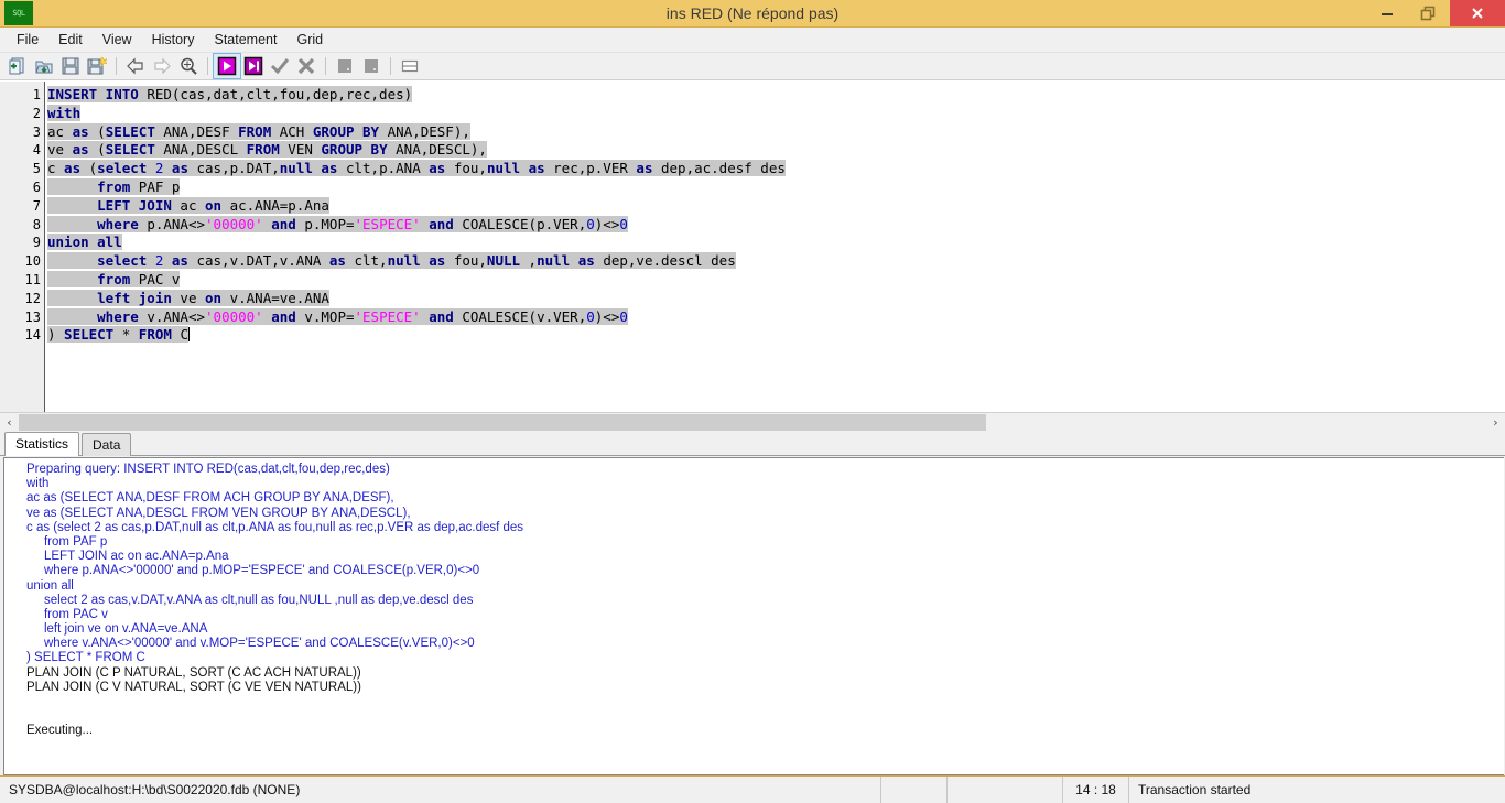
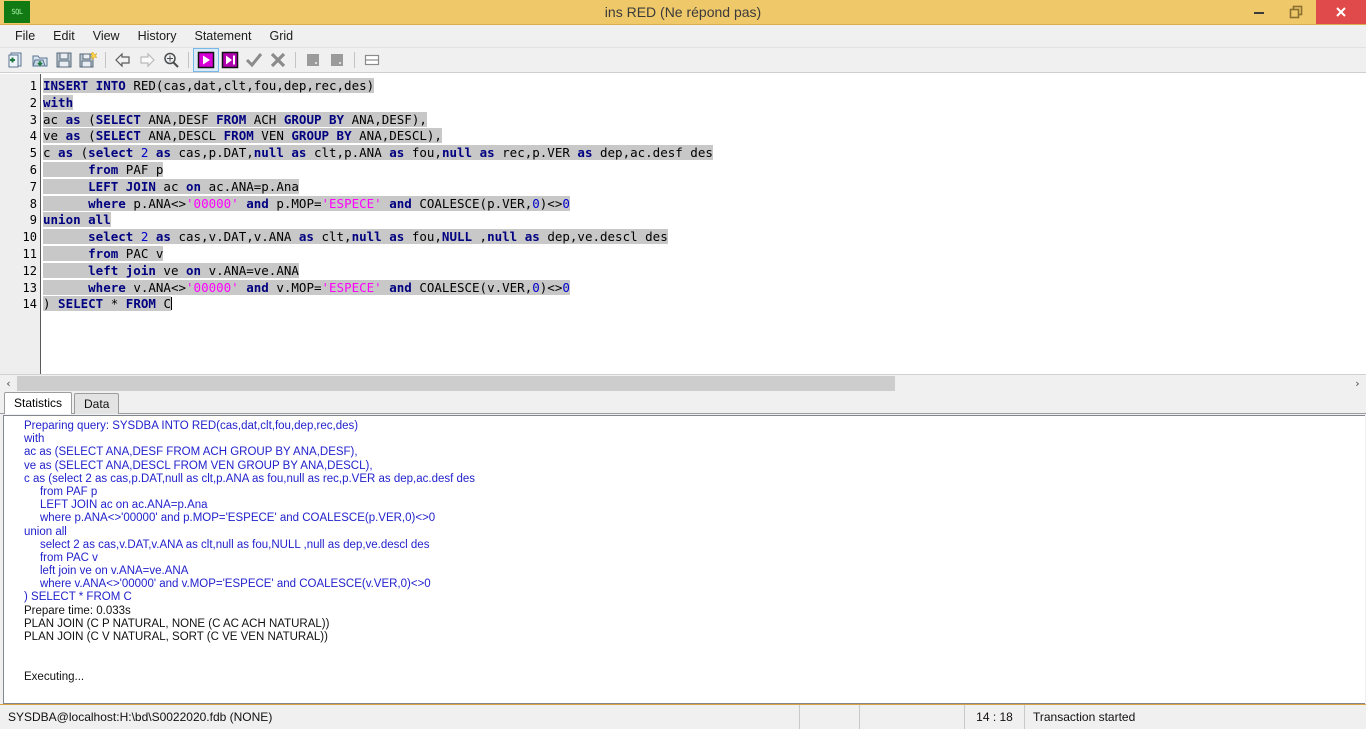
  SQL
  ins RED (Ne répond pas)
  File
  Edit
  View
  History
  Statement
  Grid
  1
  2
  3
  4
  5
  6
  7
  8
  9
  10
  11
  12
  13
  14
  INSERT INTO RED(cas,dat,clt,fou,dep,rec,des)
  with
  ac as (SELECT ANA,DESF FROM ACH GROUP BY ANA,DESF),
  ve as (SELECT ANA,DESCL FROM VEN GROUP BY ANA,DESCL),
  c as (select 2 as cas,p.DAT,null as clt,p.ANA as fou,null as rec,p.VER as dep,ac.desf des
  from PAF p
  LEFT JOIN ac on ac.ANA=p.Ana
  where p.ANA<>'00000' and p.MOP='ESPECE' and COALESCE(p.VER,0)<>0
  union all
  select 2 as cas,v.DAT,v.ANA as clt,null as fou,NULL ,null as dep,ve.descl des
  from PAC v
  left join ve on v.ANA=ve.ANA
  where v.ANA<>'00000' and v.MOP='ESPECE' and COALESCE(v.VER,0)<>0
  ) SELECT * FROM C
  ‹
  ›
  Statistics
  Data
- Preparing query: INSERT INTO RED(cas,dat,clt,fou,dep,rec,des)
+ Preparing query: SYSDBA INTO RED(cas,dat,clt,fou,dep,rec,des)
  with
  ac as (SELECT ANA,DESF FROM ACH GROUP BY ANA,DESF),
  ve as (SELECT ANA,DESCL FROM VEN GROUP BY ANA,DESCL),
  c as (select 2 as cas,p.DAT,null as clt,p.ANA as fou,null as rec,p.VER as dep,ac.desf des
  from PAF p
  LEFT JOIN ac on ac.ANA=p.Ana
  where p.ANA<>'00000' and p.MOP='ESPECE' and COALESCE(p.VER,0)<>0
  union all
  select 2 as cas,v.DAT,v.ANA as clt,null as fou,NULL ,null as dep,ve.descl des
  from PAC v
  left join ve on v.ANA=ve.ANA
  where v.ANA<>'00000' and v.MOP='ESPECE' and COALESCE(v.VER,0)<>0
  ) SELECT * FROM C
+ Prepare time: 0.033s
- PLAN JOIN (C P NATURAL, SORT (C AC ACH NATURAL))
+ PLAN JOIN (C P NATURAL, NONE (C AC ACH NATURAL))
  PLAN JOIN (C V NATURAL, SORT (C VE VEN NATURAL))
  Executing...
  SYSDBA@localhost:H:\bd\S0022020.fdb (NONE)
  14 : 18
  Transaction started
